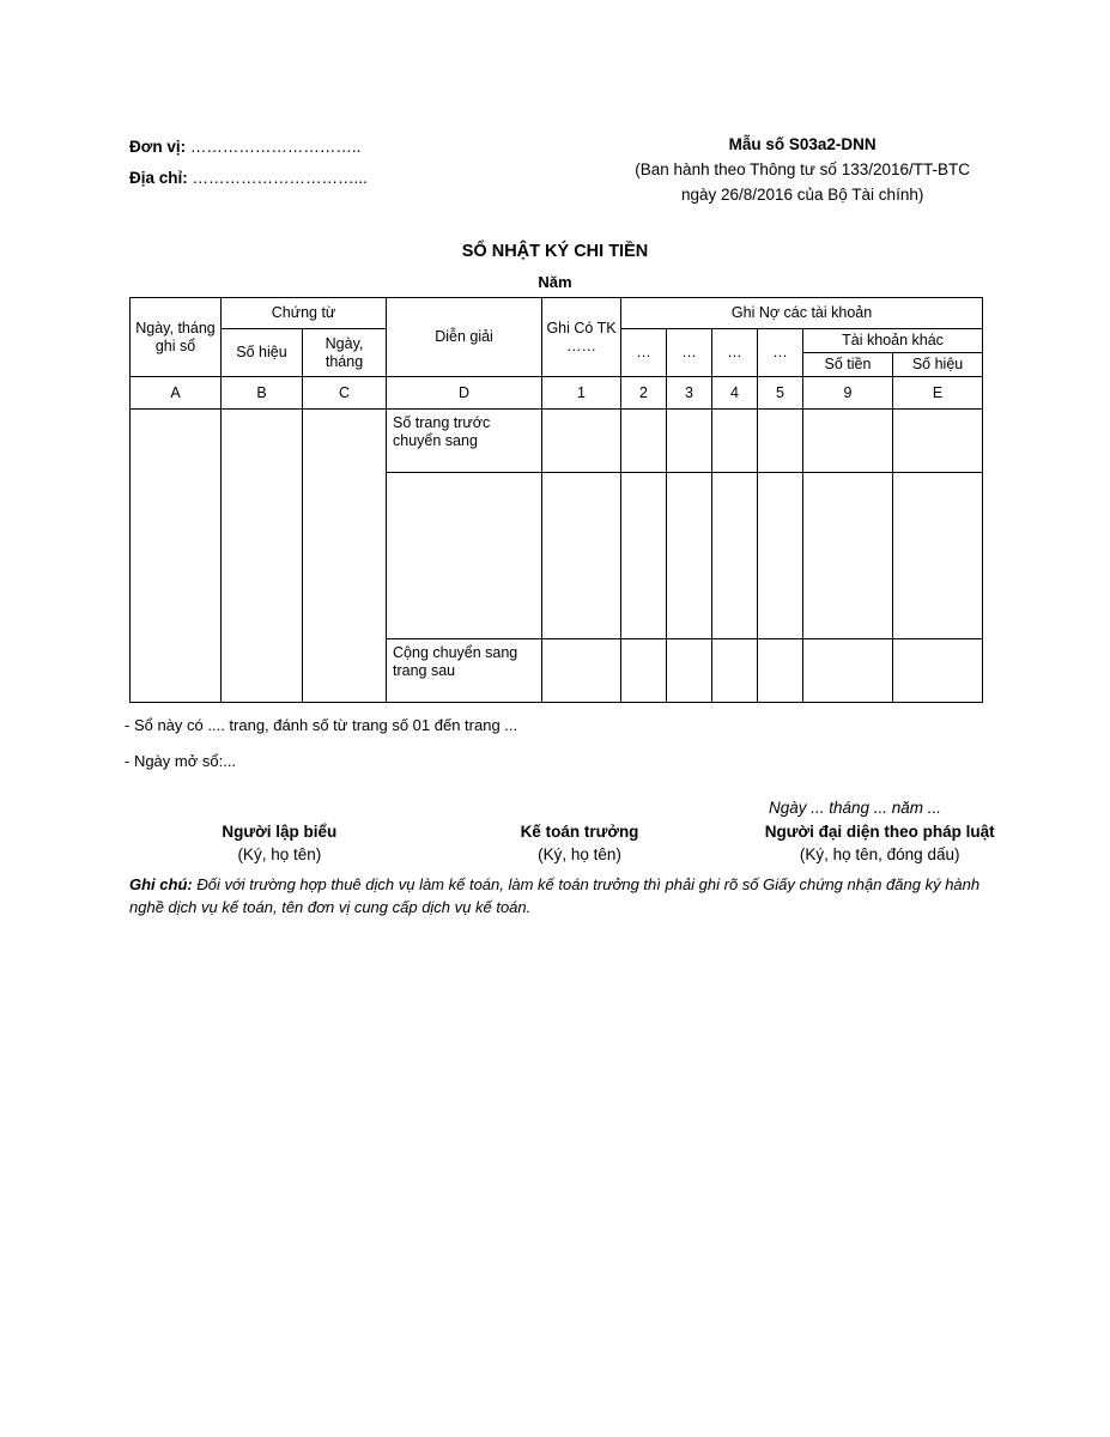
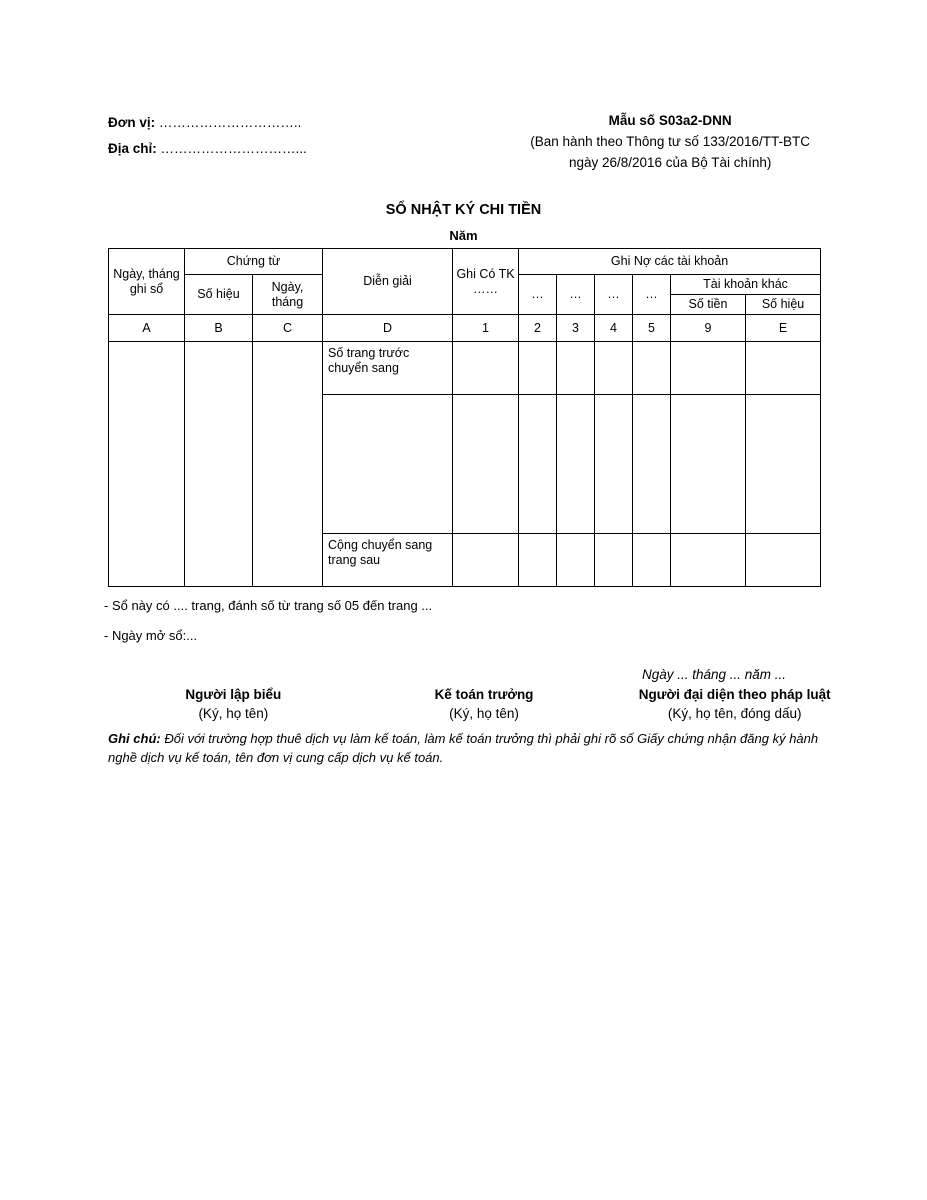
  Đơn vị: …………………………..
  Địa chỉ: …………………………...
  Mẫu số S03a2-DNN
  (Ban hành theo Thông tư số 133/2016/TT-BTC
  ngày 26/8/2016 của Bộ Tài chính)
  SỔ NHẬT KÝ CHI TIỀN
  Năm
  Ngày, tháng ghi sổ	Chứng từ	Diễn giải	Ghi Có TK ……	Ghi Nợ các tài khoản
  Số hiệu	Ngày, tháng	…	…	…	…	Tài khoản khác
  Số tiền	Số hiệu
  A	B	C	D	1	2	3	4	5	9	E
  			Số trang trước chuyển sang
  Cộng chuyển sang trang sau
- - Sổ này có .... trang, đánh số từ trang số 01 đến trang ...
+ - Sổ này có .... trang, đánh số từ trang số 05 đến trang ...
  - Ngày mở sổ:...
  Ngày ... tháng ... năm ...
  Người lập biểu
  (Ký, họ tên)
  Kế toán trưởng
  (Ký, họ tên)
  Người đại diện theo pháp luật
  (Ký, họ tên, đóng dấu)
  Ghi chú: Đối với trường hợp thuê dịch vụ làm kế toán, làm kế toán trưởng thì phải ghi rõ số Giấy chứng nhận đăng ký hành nghề dịch vụ kế toán, tên đơn vị cung cấp dịch vụ kế toán.
